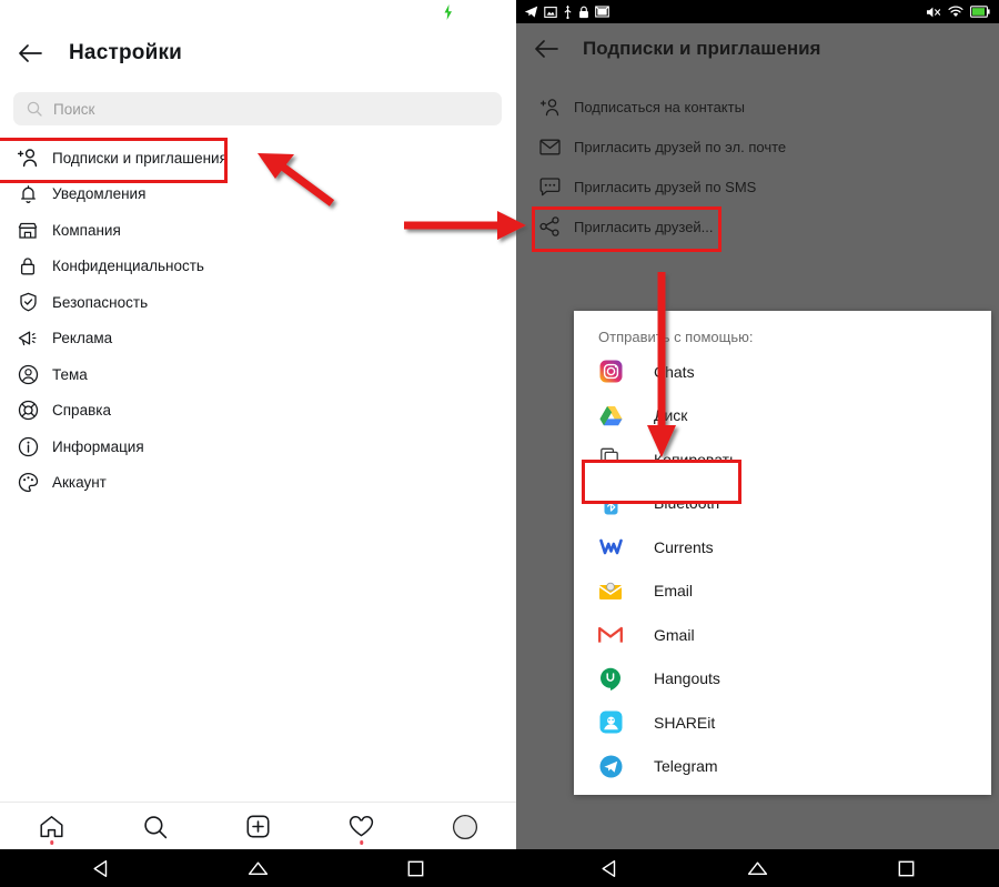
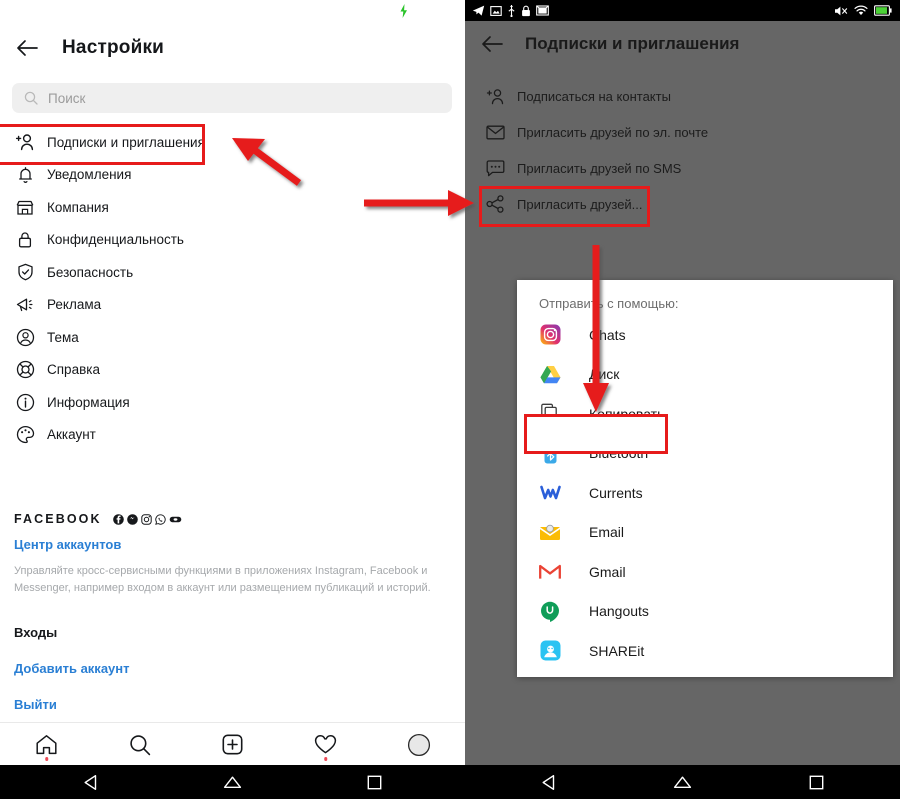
  Настройки
  Поиск
  Подписки и приглашения
  Уведомления
  Компания
  Конфиденциальность
  Безопасность
  Реклама
  Тема
  Справка
  Информация
  Аккаунт
+ FACEBOOK
+ Центр аккаунтов
+ Управляйте кросс-сервисными функциями в приложениях Instagram, Facebook и Messenger, например входом в аккаунт или размещением публикаций и историй.
+ Входы
+ Добавить аккаунт
+ Выйти
  Подписки и приглашения
  Подписаться на контакты
  Пригласить друзей по эл. почте
  Пригласить друзей по SMS
  Пригласить друзей...
  Отправиь с помощью:
  hats
  иск
  Currents
  Email
  Gmail
  Hangouts
  SHAREit
- Telegram
